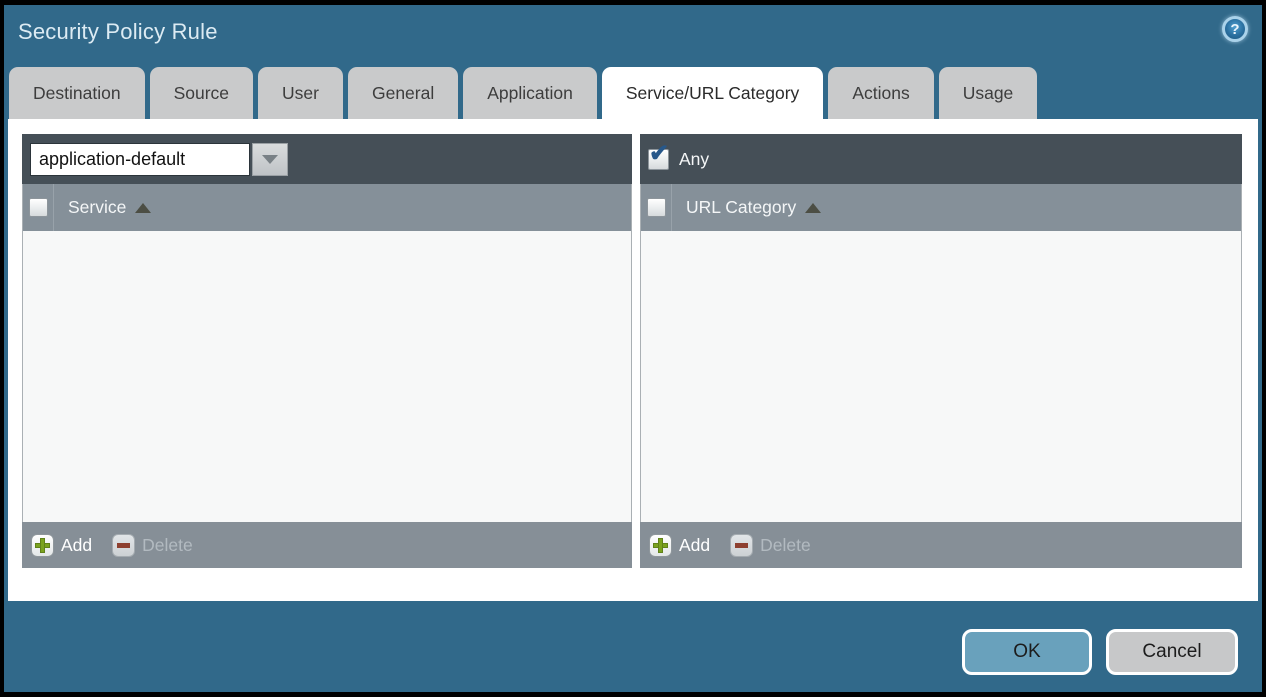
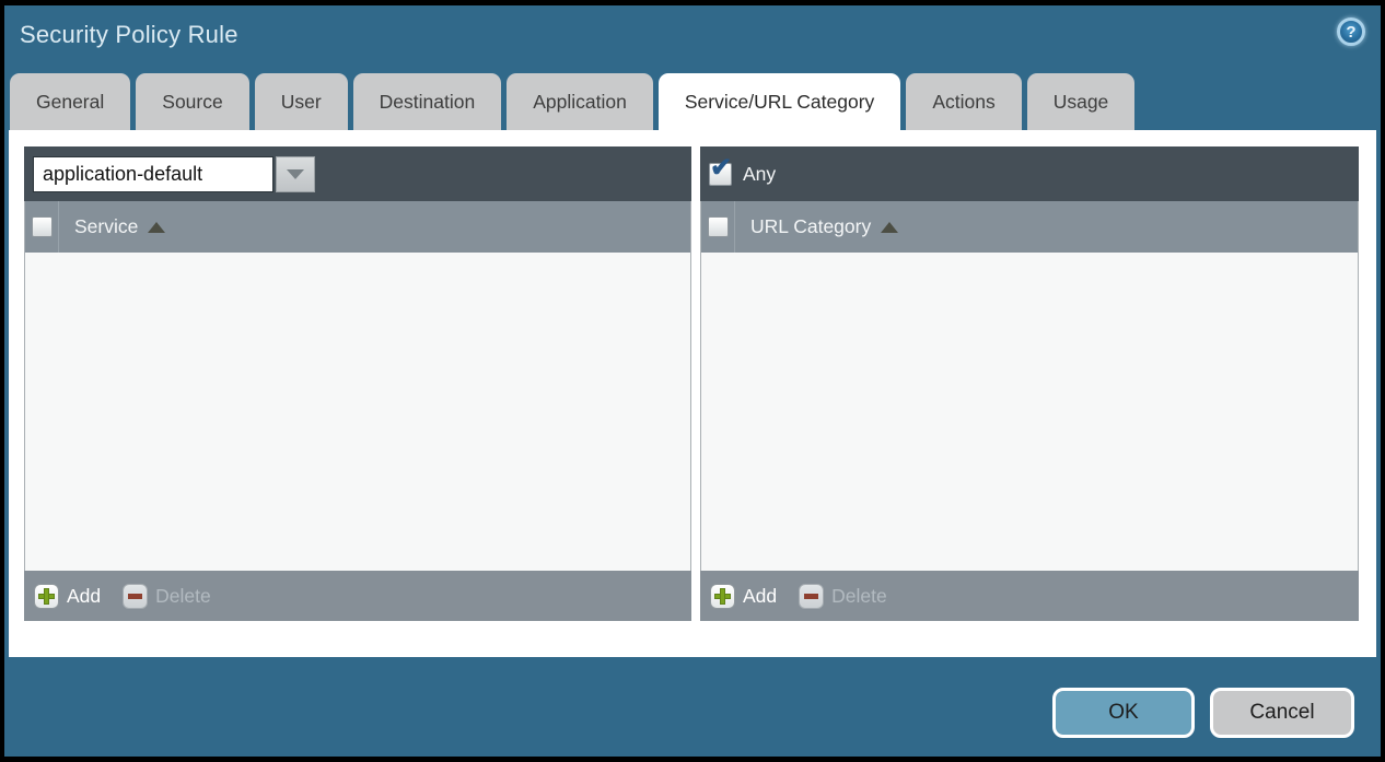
  Security Policy Rule
  ?
- Destination
+ General
  Source
  User
- General
+ Destination
  Application
  Service/URL Category
  Actions
  Usage
  application-default
  Service
  Add
  Delete
  ✔
  Any
  URL Category
  Add
  Delete
  OK
  Cancel
